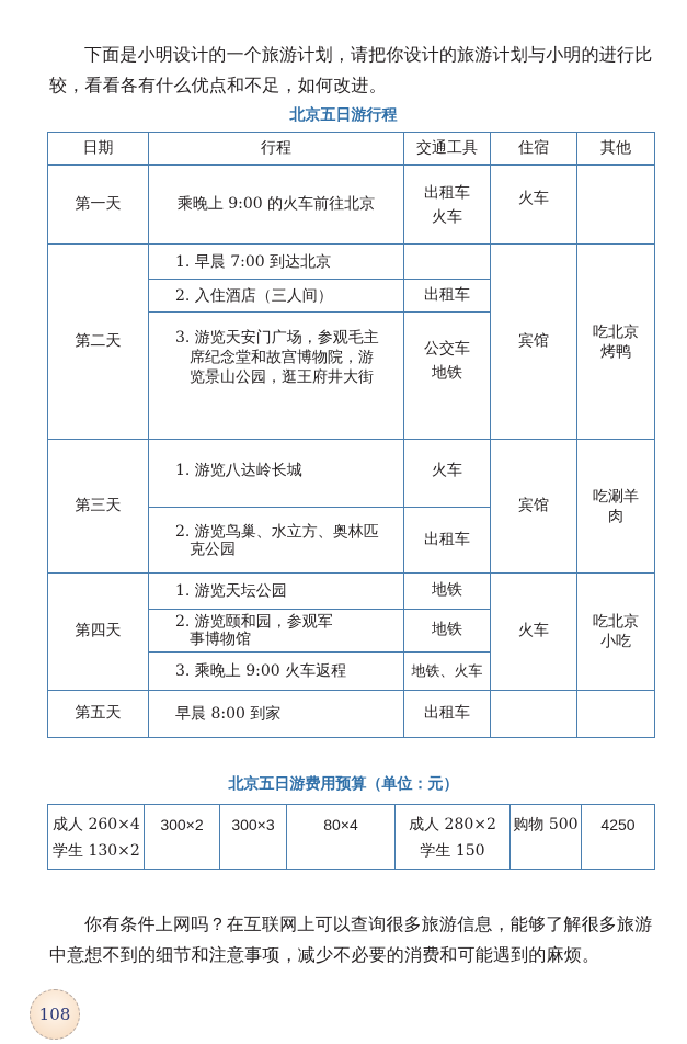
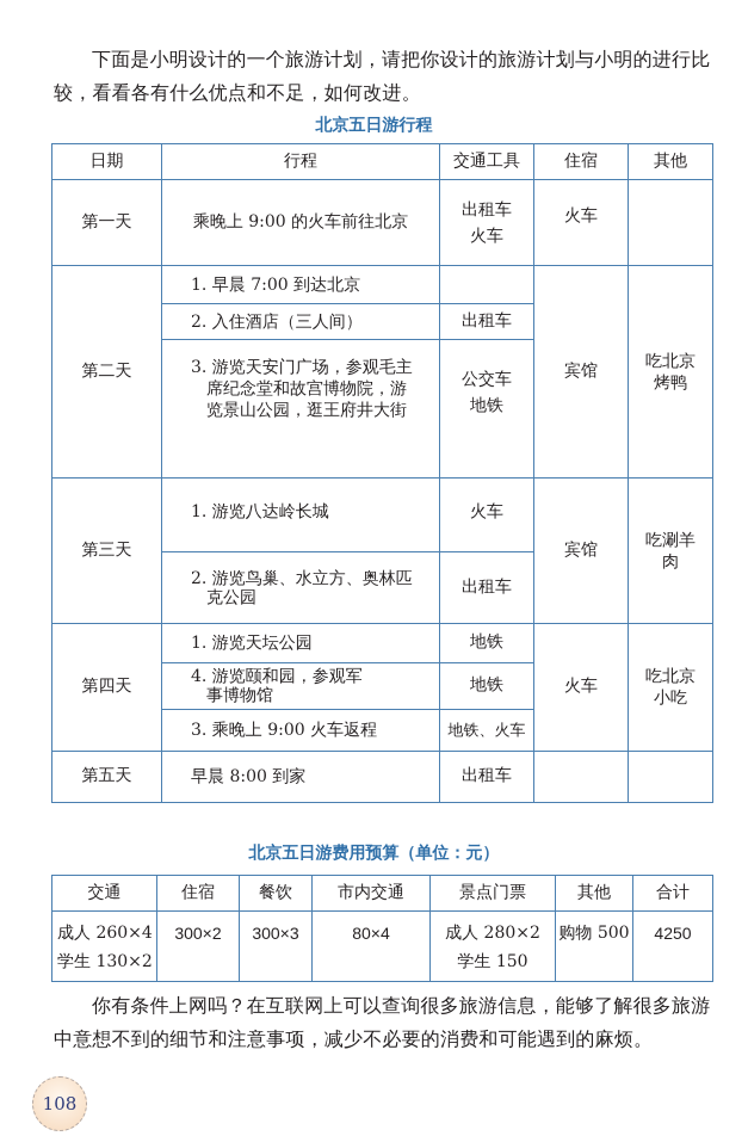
  下面是小明设计的一个旅游计划，请把你设计的旅游计划与小明的进行比较，看看各有什么优点和不足，如何改进。
  北京五日游行程
  日期	行程	交通工具	住宿	其他
  第一天	乘晚上 9:00 的火车前往北京	出租车 火车	火车
  第二天	1. 早晨 7:00 到达北京		宾馆	吃北京烤鸭
  2. 入住酒店（三人间）	出租车
  3. 游览天安门广场，参观毛主席纪念堂和故宫博物院，游览景山公园，逛王府井大街	公交车 地铁
  第三天	1. 游览八达岭长城	火车	宾馆	吃涮羊肉
  2. 游览鸟巢、水立方、奥林匹克公园	出租车
  第四天	1. 游览天坛公园	地铁	火车	吃北京小吃
- 2. 游览颐和园，参观军事博物馆	地铁
+ 4. 游览颐和园，参观军事博物馆	地铁
  3. 乘晚上 9:00 火车返程	地铁、火车
  第五天	早晨 8:00 到家	出租车
  北京五日游费用预算（单位：元）
+ 交通	住宿	餐饮	市内交通	景点门票	其他	合计
  成人 260×4 学生 130×2	300×2	300×3	80×4	成人 280×2 学生 150	购物 500	4250
  你有条件上网吗？在互联网上可以查询很多旅游信息，能够了解很多旅游中意想不到的细节和注意事项，减少不必要的消费和可能遇到的麻烦。
  108
